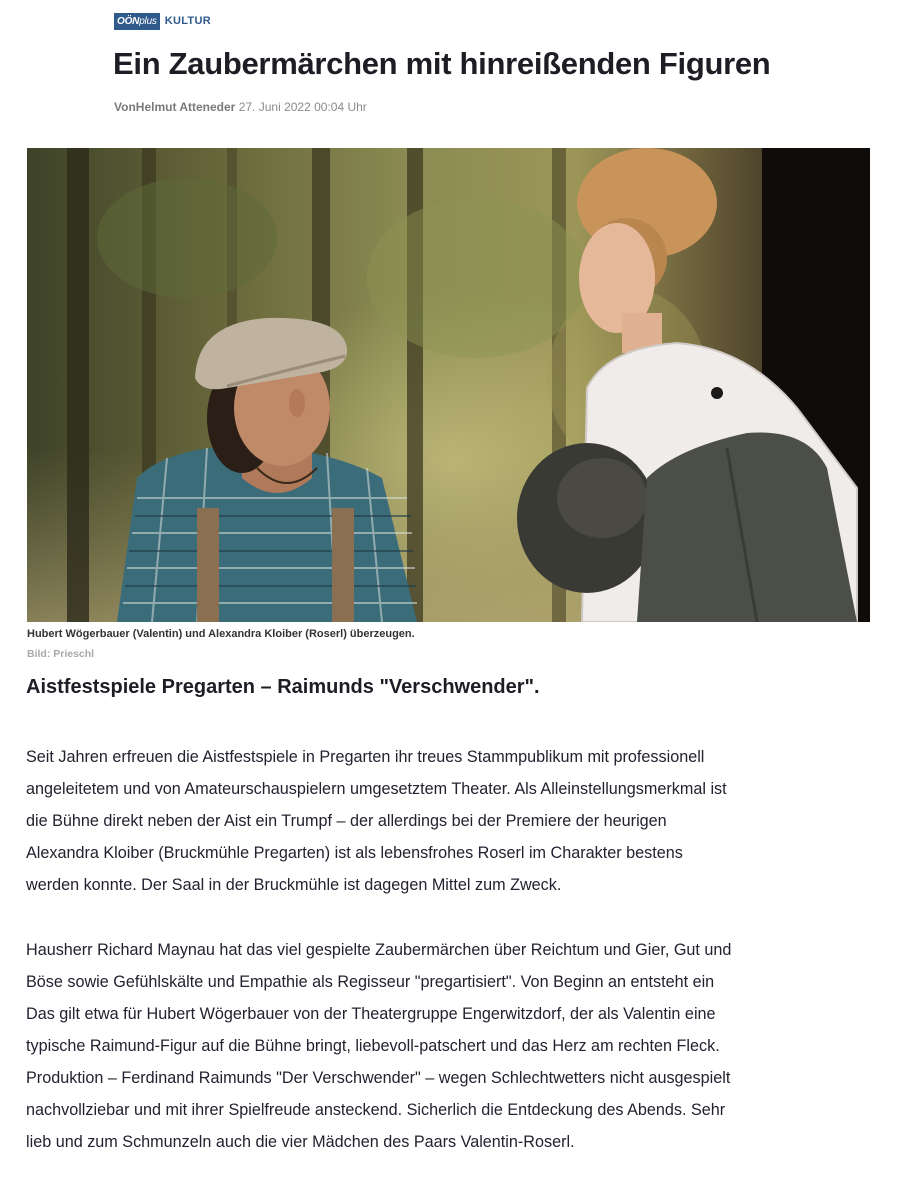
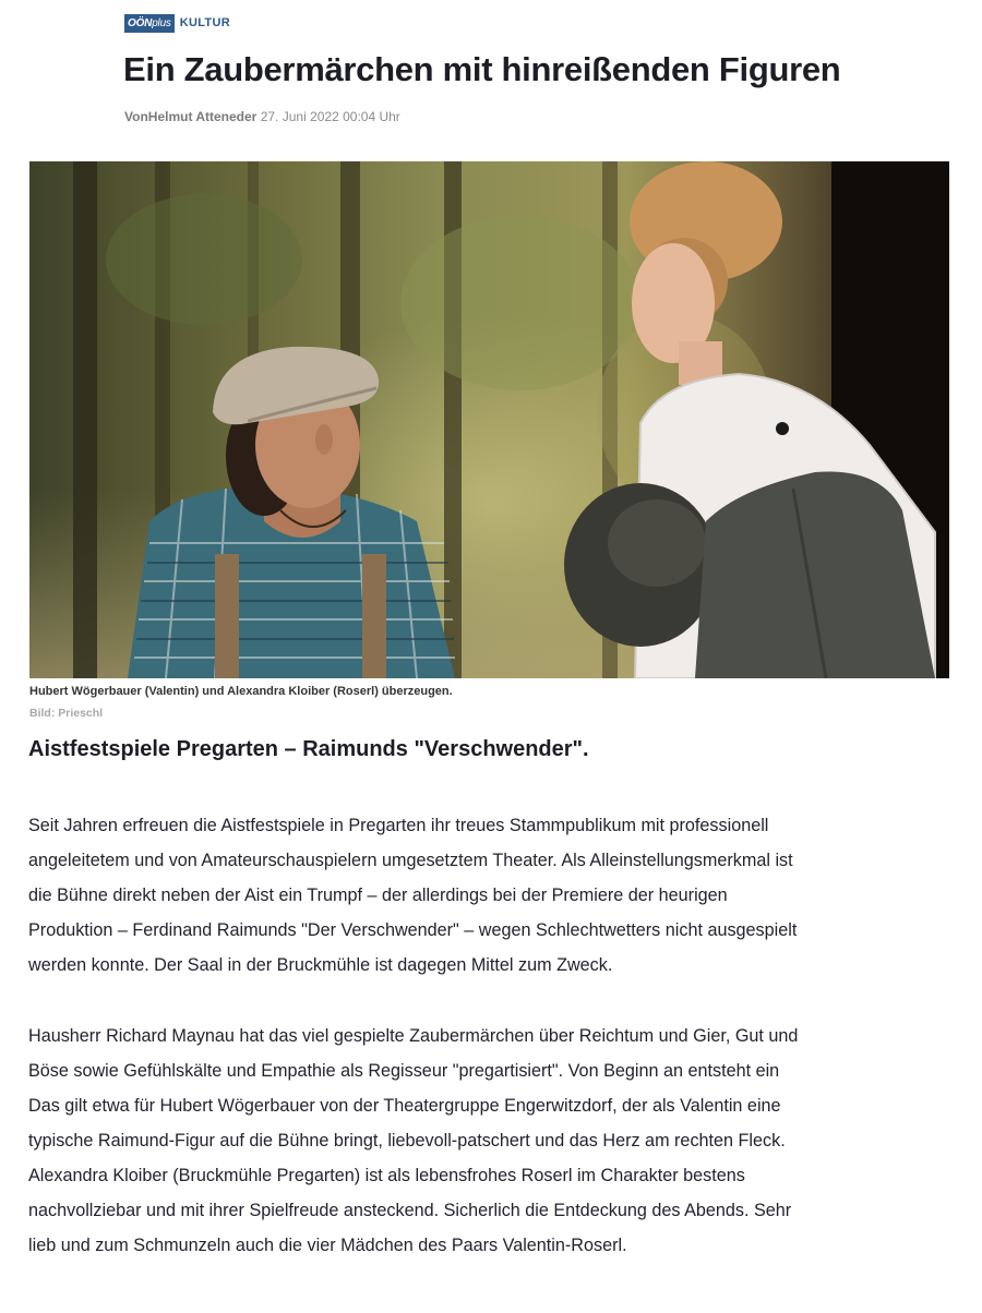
  OÖNplus
  KULTUR
  Ein Zaubermärchen mit hinreißenden Figuren
  VonHelmut Atteneder 27. Juni 2022 00:04 Uhr
  Hubert Wögerbauer (Valentin) und Alexandra Kloiber (Roserl) überzeugen.
  Bild: Prieschl
  Aistfestspiele Pregarten – Raimunds "Verschwender".
  Seit Jahren erfreuen die Aistfestspiele in Pregarten ihr treues Stammpublikum mit professionell
  angeleitetem und von Amateurschauspielern umgesetztem Theater. Als Alleinstellungsmerkmal ist
  die Bühne direkt neben der Aist ein Trumpf – der allerdings bei der Premiere der heurigen
- Alexandra Kloiber (Bruckmühle Pregarten) ist als lebensfrohes Roserl im Charakter bestens
+ Produktion – Ferdinand Raimunds "Der Verschwender" – wegen Schlechtwetters nicht ausgespielt
  werden konnte. Der Saal in der Bruckmühle ist dagegen Mittel zum Zweck.
  Hausherr Richard Maynau hat das viel gespielte Zaubermärchen über Reichtum und Gier, Gut und
  Böse sowie Gefühlskälte und Empathie als Regisseur "pregartisiert". Von Beginn an entsteht ein
  Das gilt etwa für Hubert Wögerbauer von der Theatergruppe Engerwitzdorf, der als Valentin eine
  typische Raimund-Figur auf die Bühne bringt, liebevoll-patschert und das Herz am rechten Fleck.
- Produktion – Ferdinand Raimunds "Der Verschwender" – wegen Schlechtwetters nicht ausgespielt
+ Alexandra Kloiber (Bruckmühle Pregarten) ist als lebensfrohes Roserl im Charakter bestens
  nachvollziebar und mit ihrer Spielfreude ansteckend. Sicherlich die Entdeckung des Abends. Sehr
  lieb und zum Schmunzeln auch die vier Mädchen des Paars Valentin-Roserl.
